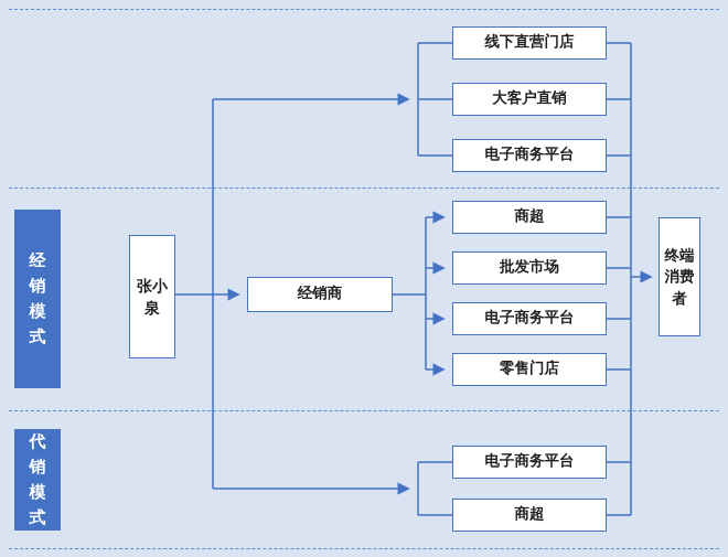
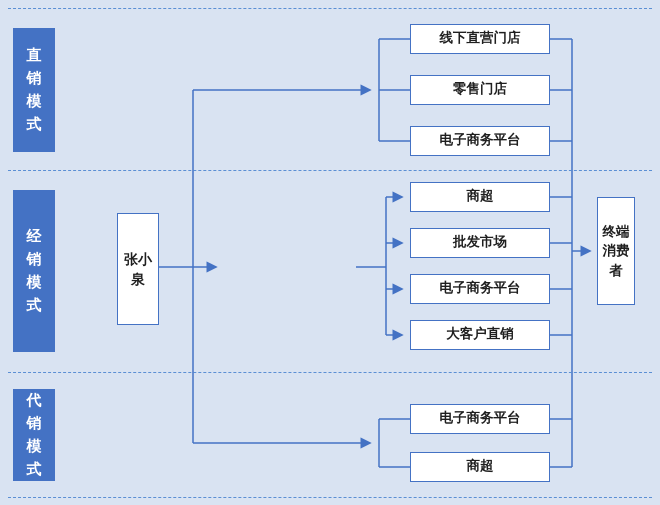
+ 直销模式
  经销模式
  代销模式
  张小泉
- 经销商
  线下直营门店
- 大客户直销
+ 零售门店
  电子商务平台
  商超
  批发市场
  电子商务平台
- 零售门店
+ 大客户直销
  电子商务平台
  商超
  终端消费者
